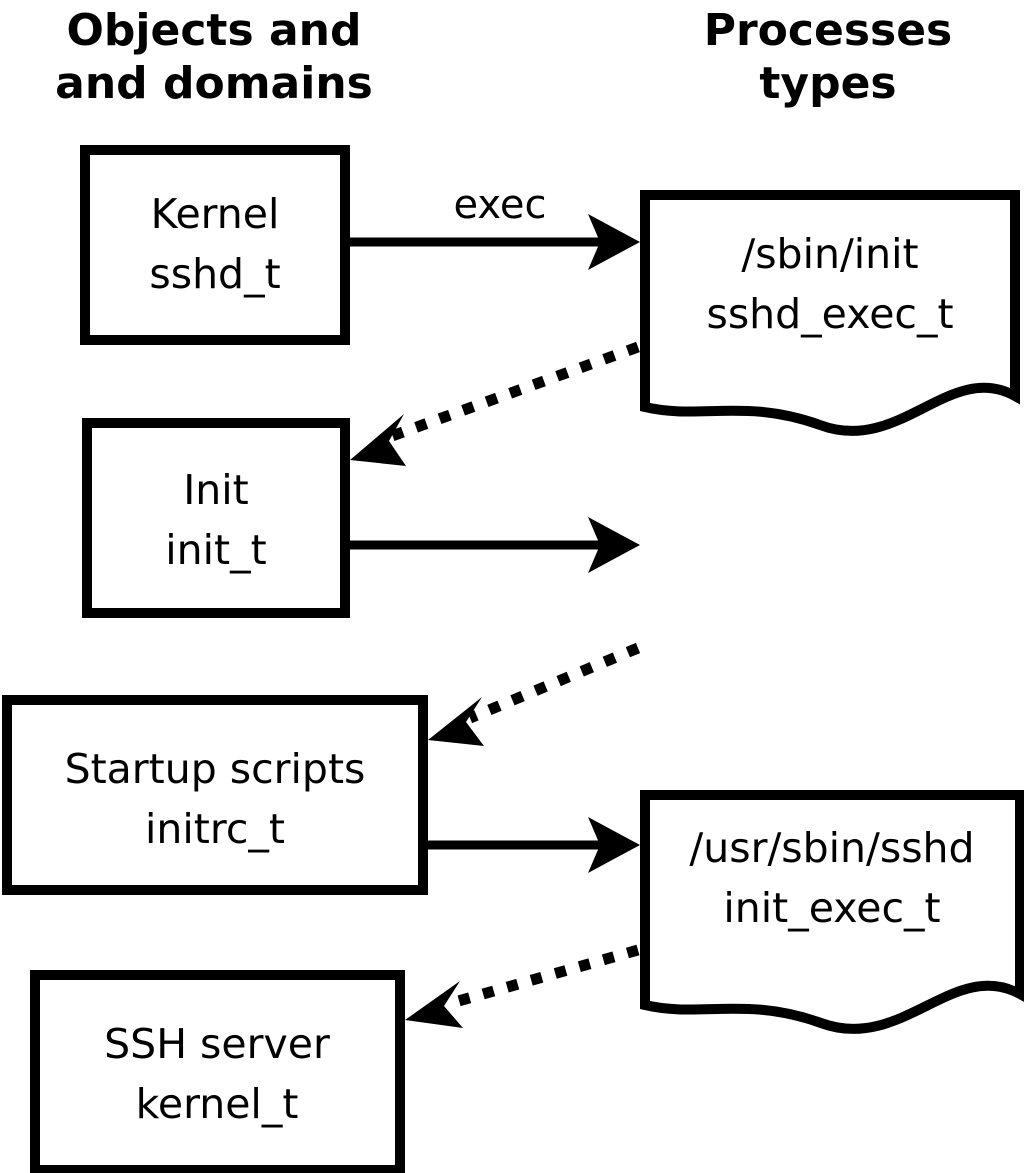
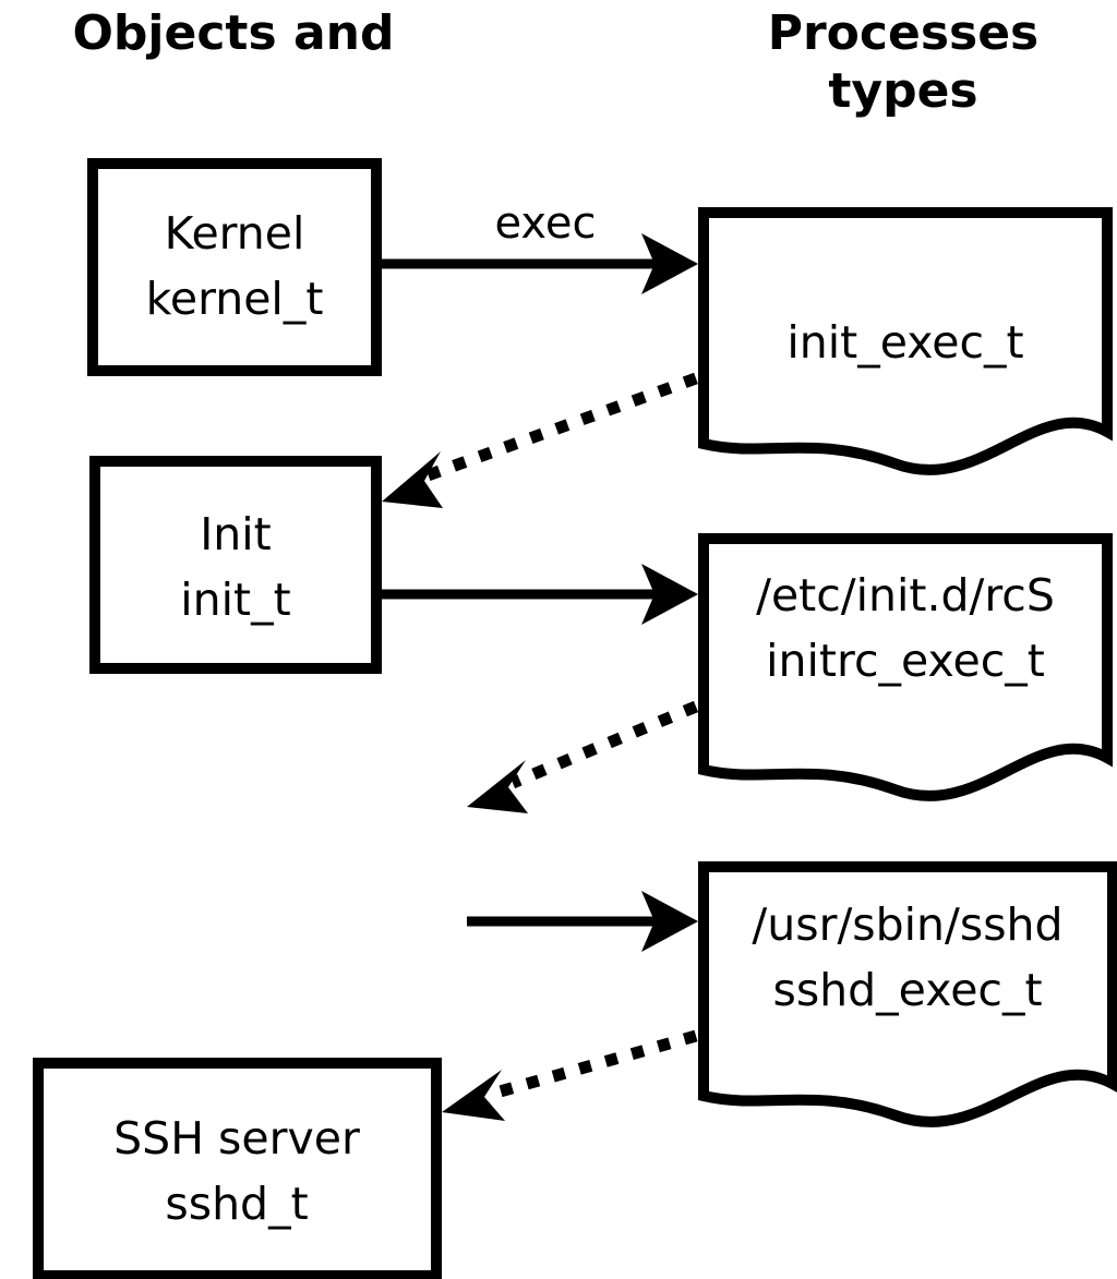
  Objects and
- and domains
  Processes
  types
  exec
  Kernel
- sshd_t
+ kernel_t
  Init
  init_t
- Startup scripts
- initrc_t
  SSH server
- kernel_t
+ sshd_t
- /sbin/init
- sshd_exec_t
+ init_exec_t
+ /etc/init.d/rcS
+ initrc_exec_t
  /usr/sbin/sshd
- init_exec_t
+ sshd_exec_t
